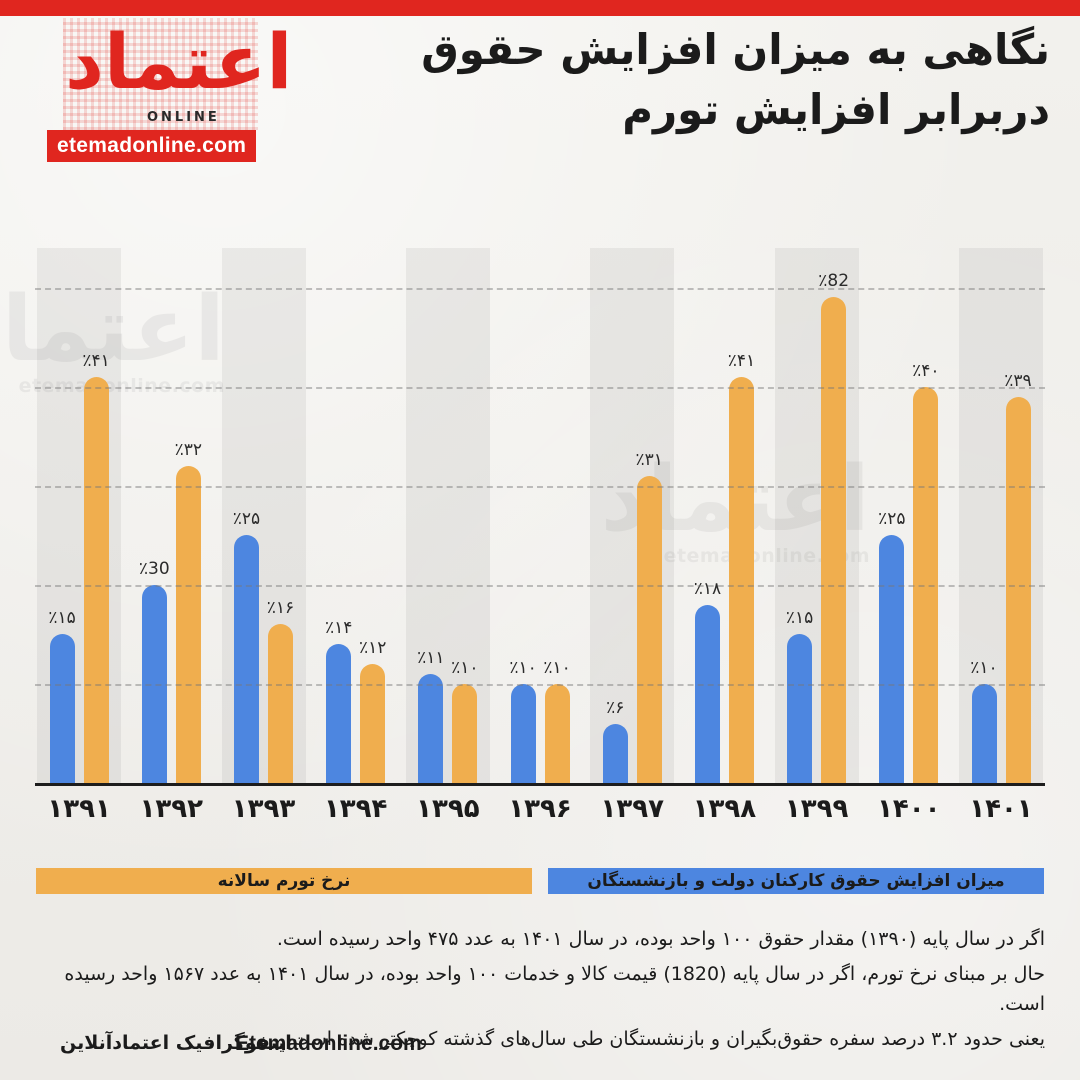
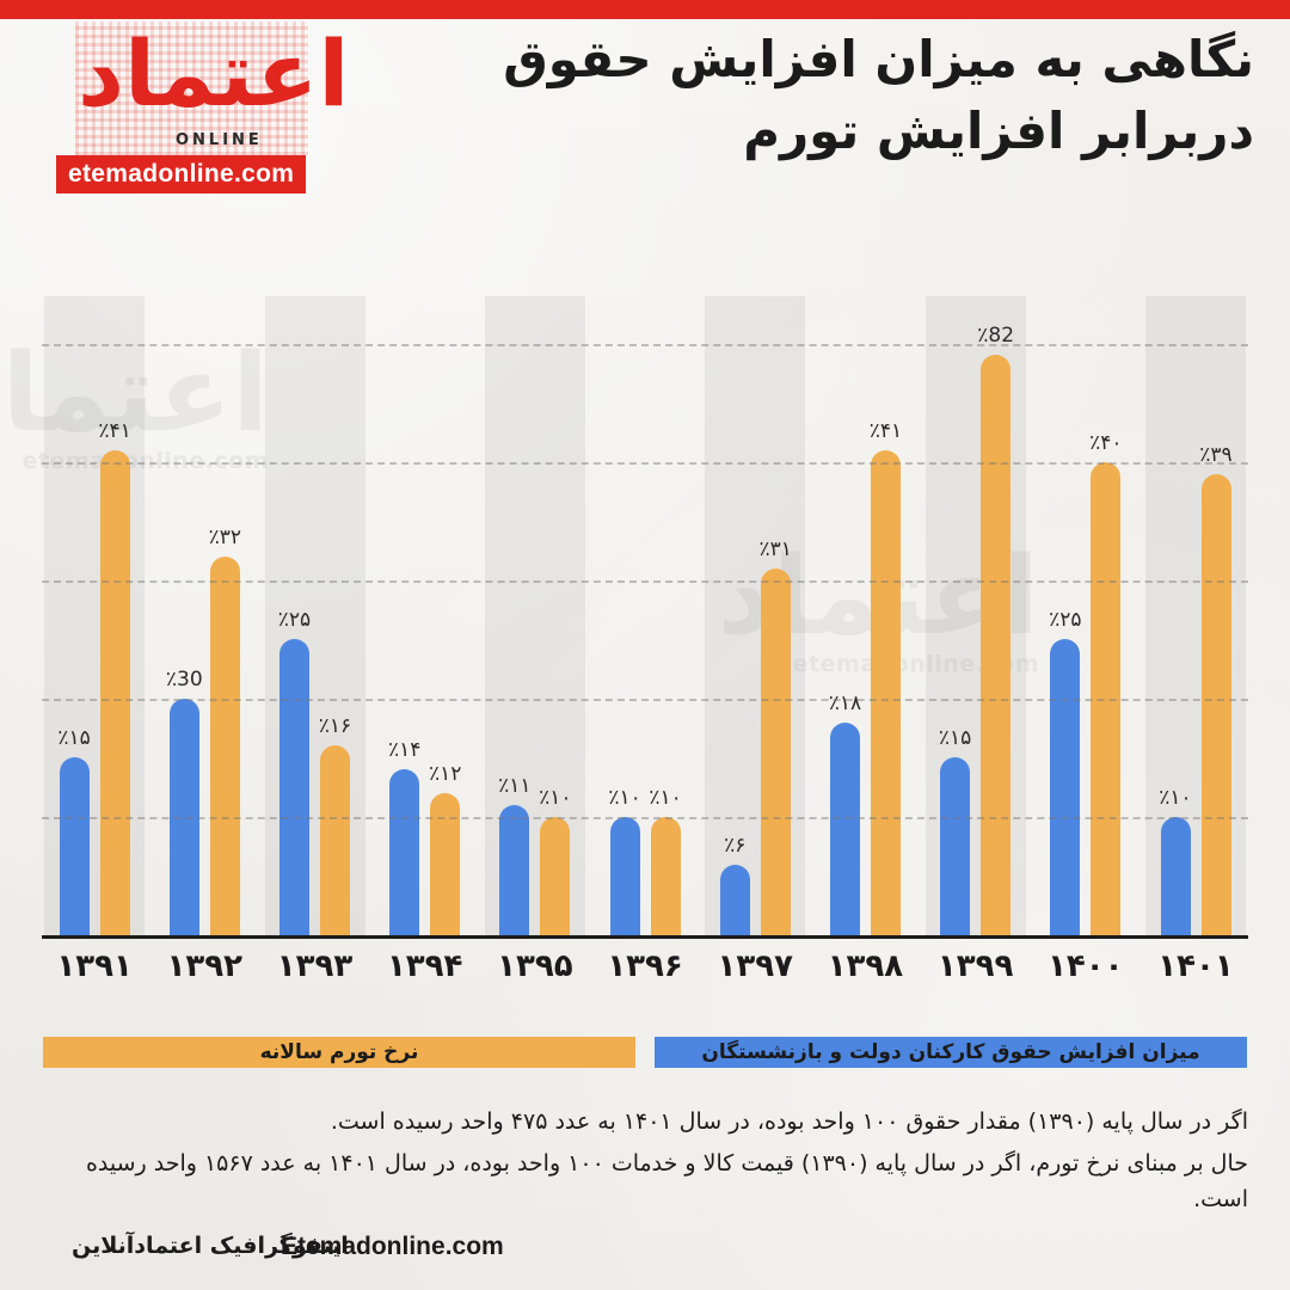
  اعتماد
  ONLINE
  etemadonline.com
  نگاهی به میزان افزایش حقوق
  دربرابر افزایش تورم
  اعتما
  etemaonline.com
  اعتماد
  etemaonlinem
  ٪۳۹
  ٪۱۰
  ٪۴۰
  ٪۲۵
  ٪82
  ٪۱۵
  ٪۴۱
  ٪۱۸
  ٪۳۱
  ٪۶
  ٪۱۰
  ٪۱۰
  ٪۱۰
  ٪۱۱
  ٪۱۲
  ٪۱۴
  ٪۱۶
  ٪۲۵
  ٪۳۲
  ٪30
  ٪۴۱
  ٪۱۵
  ۱۴۰۱
  ۱۴۰۰
  ۱۳۹۹
  ۱۳۹۸
  ۱۳۹۷
  ۱۳۹۶
  ۱۳۹۵
  ۱۳۹۴
  ۱۳۹۳
  ۱۳۹۲
  ۱۳۹۱
  میزان افزایش حقوق کارکنان دولت و بازنشستگان
  نرخ تورم سالانه
  اگر در سال پایه (۱۳۹۰) مقدار حقوق ۱۰۰ واحد بوده، در سال ۱۴۰۱ به عدد ۴۷۵ واحد رسیده است.
- حال بر مبنای نرخ تورم، اگر در سال پایه (1820) قیمت کالا و خدمات ۱۰۰ واحد بوده، در سال ۱۴۰۱ به عدد ۱۵۶۷ واحد رسیده است.
+ حال بر مبنای نرخ تورم، اگر در سال پایه (۱۳۹۰) قیمت کالا و خدمات ۱۰۰ واحد بوده، در سال ۱۴۰۱ به عدد ۱۵۶۷ واحد رسیده است.
- یعنی حدود ۳.۲ درصد سفره حقوق‌بگیران و بازنشستگان طی سال‌های گذشته کوچکتر شده است.
  اینفوگرافیک اعتمادآنلاین
  Etemadonline.com
